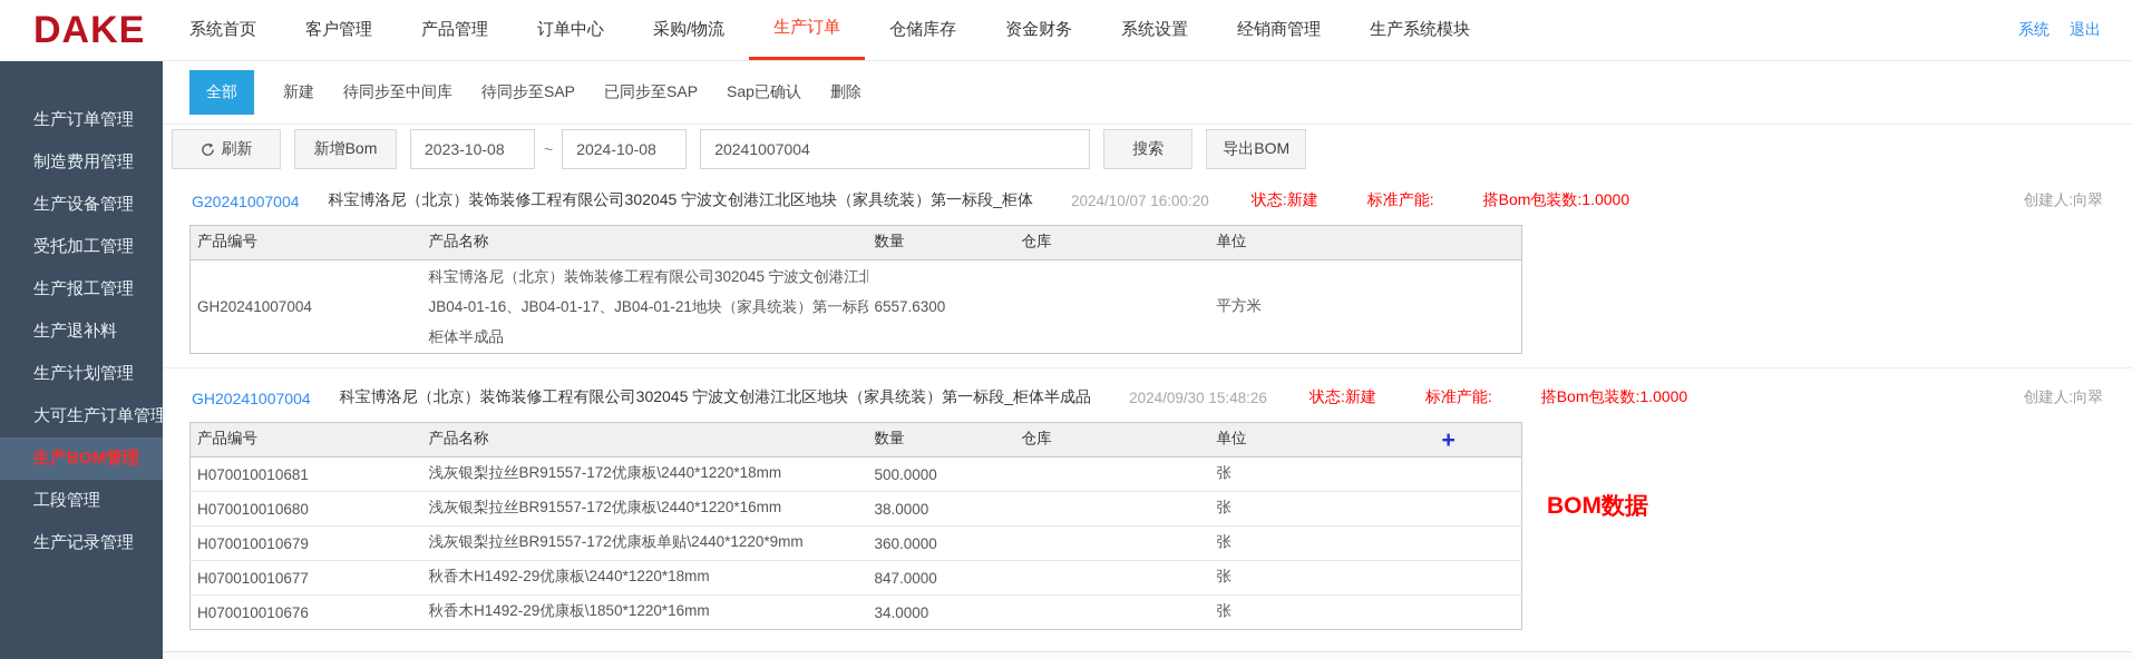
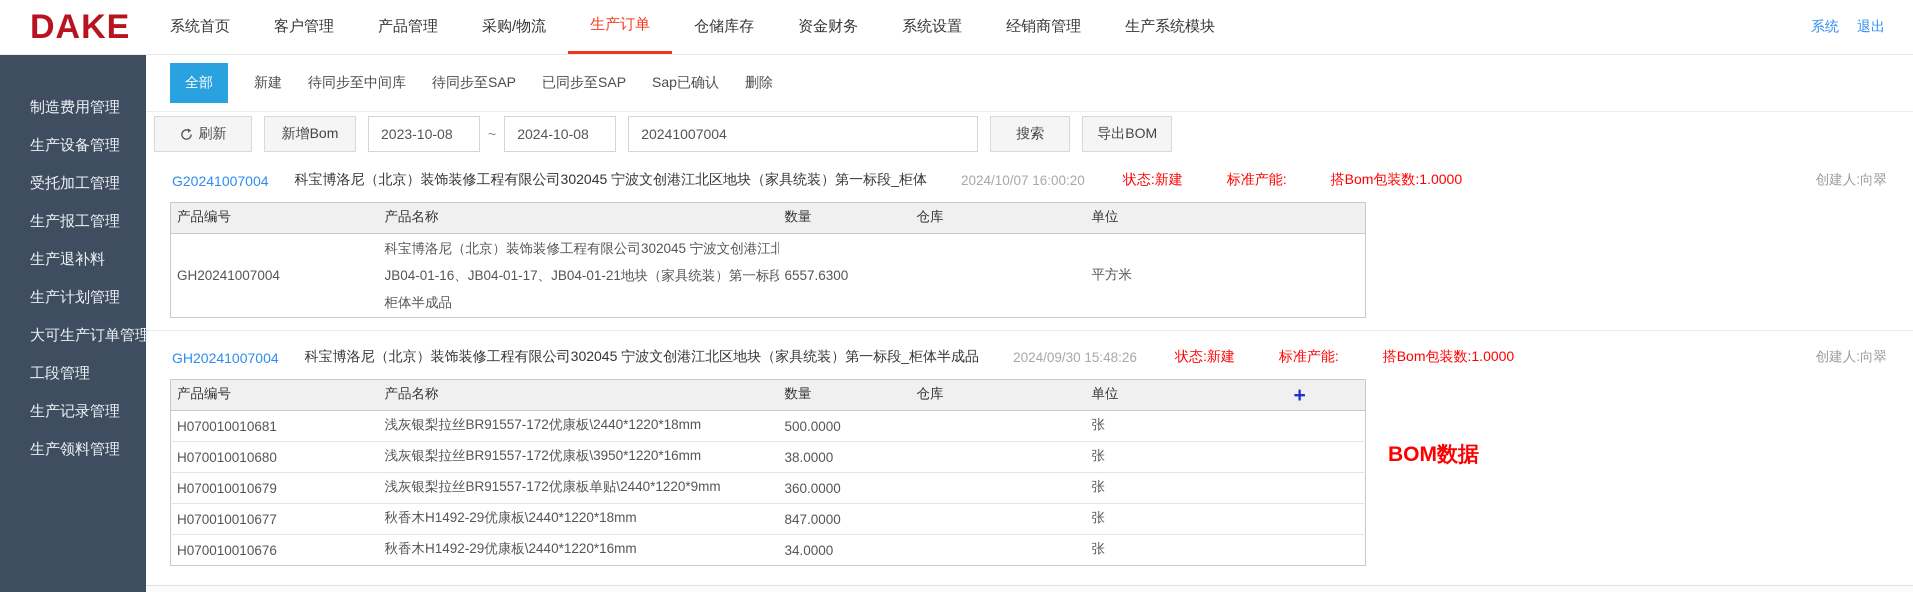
  DAKE
  系统首页
  客户管理
  产品管理
- 订单中心
  采购/物流
  生产订单
  仓储库存
  资金财务
  系统设置
  经销商管理
  生产系统模块
  系统
  退出
- 生产订单管理
  制造费用管理
  生产设备管理
  受托加工管理
  生产报工管理
  生产退补料
  生产计划管理
  大可生产订单管理
- 生产BOM管理
  工段管理
  生产记录管理
+ 生产领料管理
  全部
  新建
  待同步至中间库
  待同步至SAP
  已同步至SAP
  Sap已确认
  删除
  刷新
  新增Bom
  2023-10-08
  ~
  2024-10-08
  20241007004
  搜索
  导出BOM
  G20241007004
  科宝博洛尼（北京）装饰装修工程有限公司302045 宁波文创港江北区地块（家具统装）第一标段_柜体
  2024/10/07 16:00:20
  状态:新建
  标准产能:
  搭Bom包装数:1.0000
  创建人:向翠
  产品编号	产品名称	数量	仓库	单位
  GH20241007004	科宝博洛尼（北京）装饰装修工程有限公司302045 宁波文创港江北 JB04-01-16、JB04-01-17、JB04-01-21地块（家具统装）第一标段 柜体半成品	6557.6300		平方米
  GH20241007004
  科宝博洛尼（北京）装饰装修工程有限公司302045 宁波文创港江北区地块（家具统装）第一标段_柜体半成品
  2024/09/30 15:48:26
  状态:新建
  标准产能:
  搭Bom包装数:1.0000
  创建人:向翠
  产品编号	产品名称	数量	仓库	单位	+
  H070010010681	浅灰银梨拉丝BR91557-172优康板\2440*1220*18mm	500.0000		张
- H070010010680	浅灰银梨拉丝BR91557-172优康板\2440*1220*16mm	38.0000		张
+ H070010010680	浅灰银梨拉丝BR91557-172优康板\3950*1220*16mm	38.0000		张
  H070010010679	浅灰银梨拉丝BR91557-172优康板单贴\2440*1220*9mm	360.0000		张
  H070010010677	秋香木H1492-29优康板\2440*1220*18mm	847.0000		张
- H070010010676	秋香木H1492-29优康板\1850*1220*16mm	34.0000		张
+ H070010010676	秋香木H1492-29优康板\2440*1220*16mm	34.0000		张
  BOM数据
